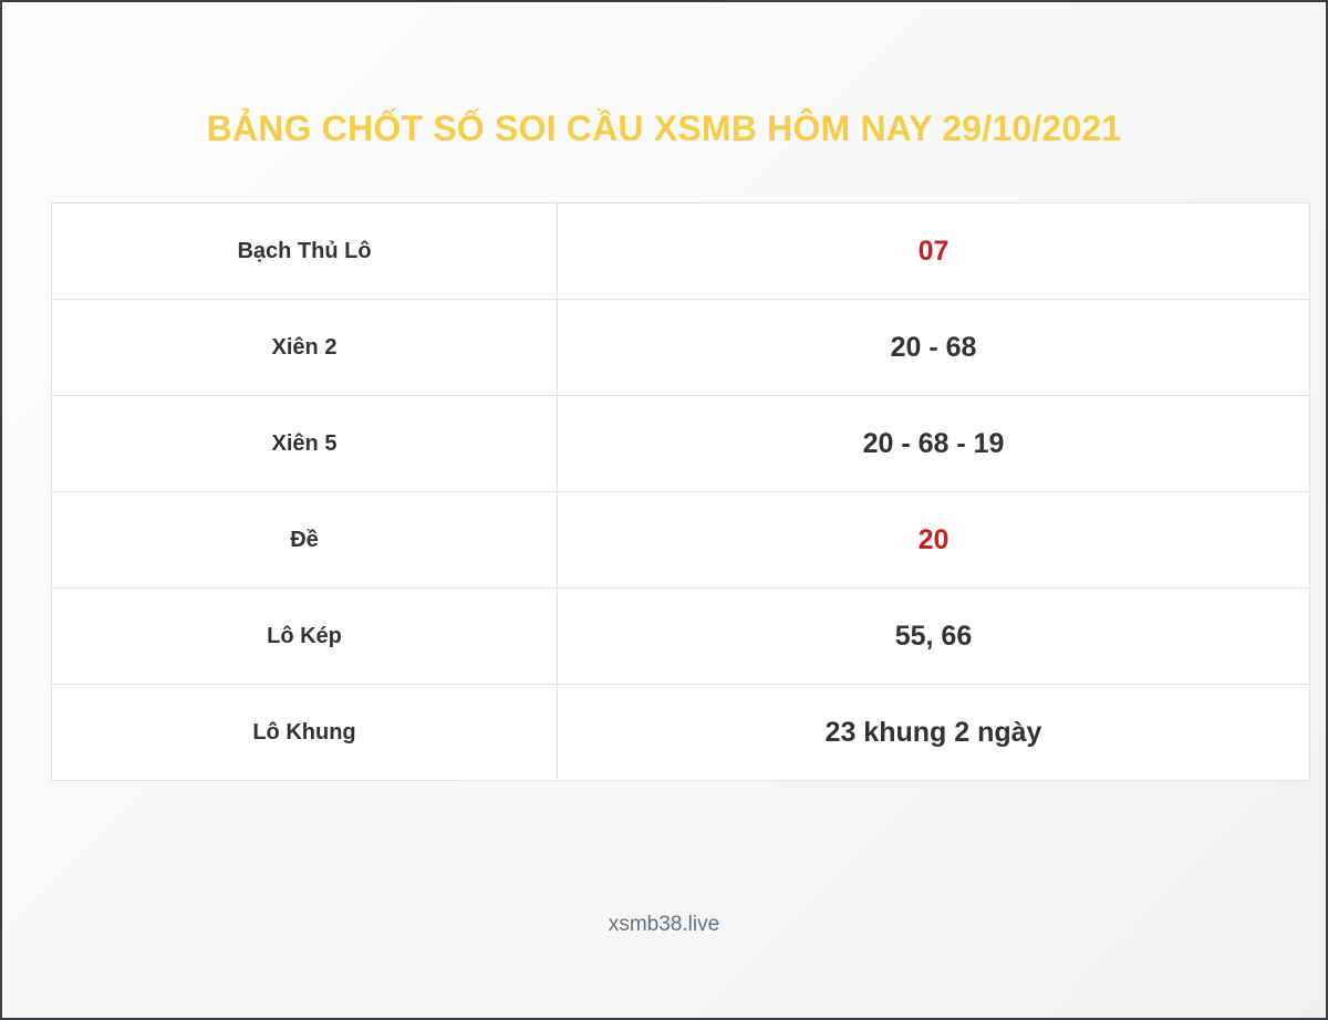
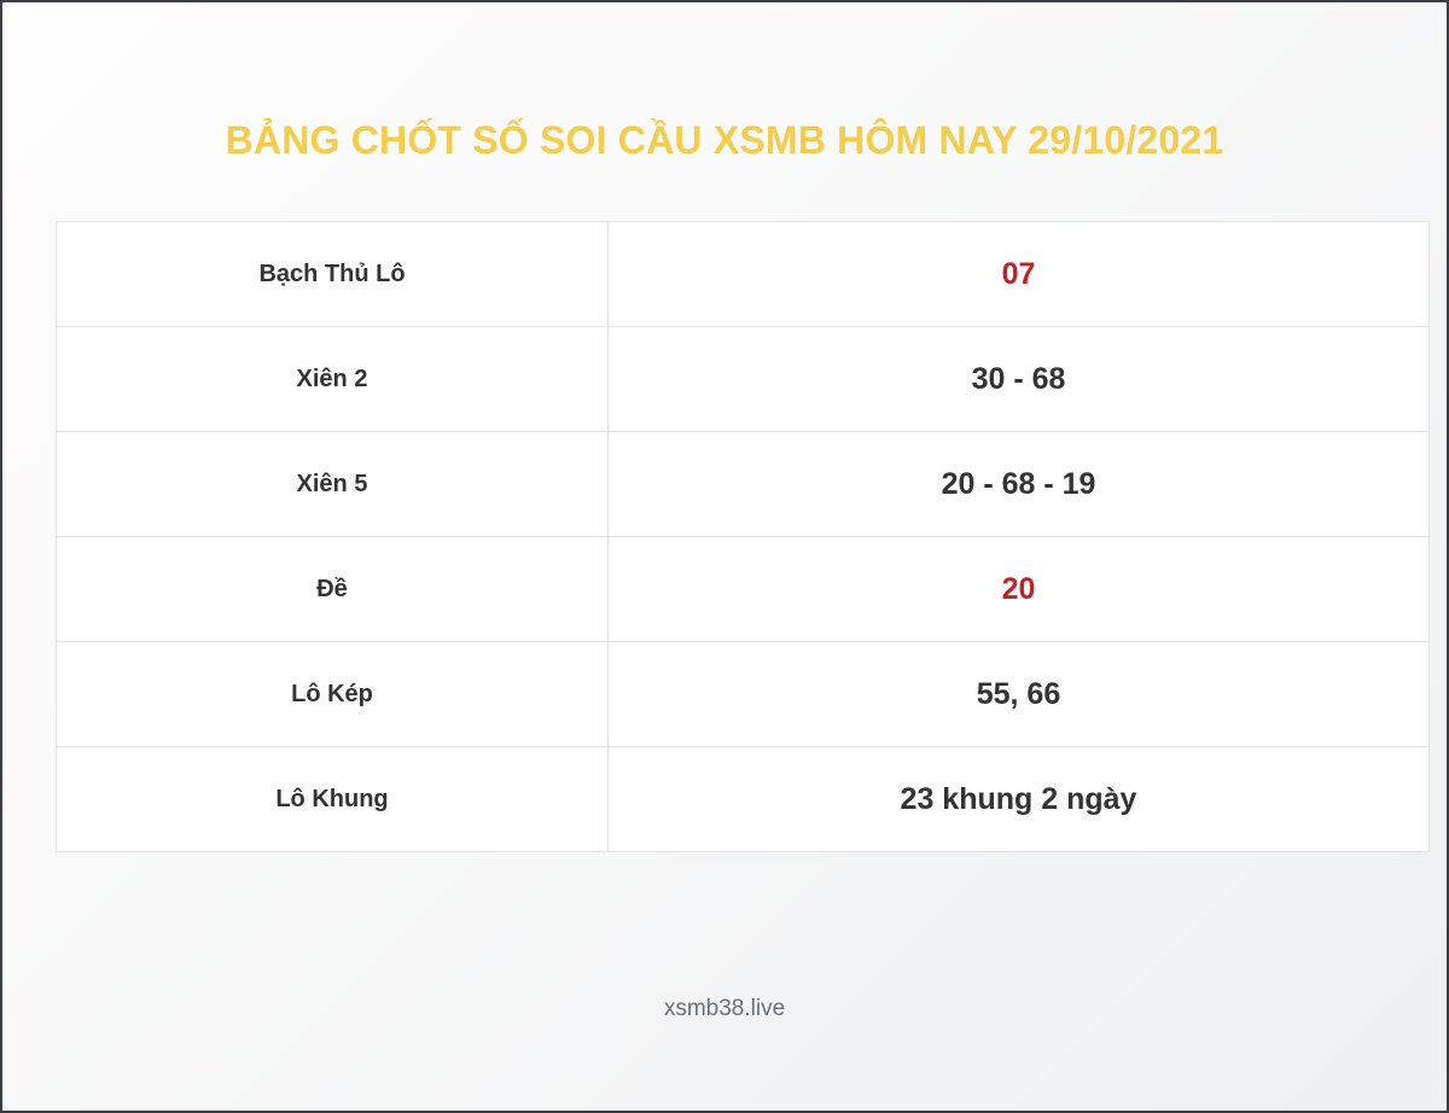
  BẢNG CHỐT SỐ SOI CẦU XSMB HÔM NAY 29/10/2021
  Bạch Thủ Lô	07
- Xiên 2	20 - 68
+ Xiên 2	30 - 68
  Xiên 5	20 - 68 - 19
  Đề	20
  Lô Kép	55, 66
  Lô Khung	23 khung 2 ngày
  xsmb38.live
